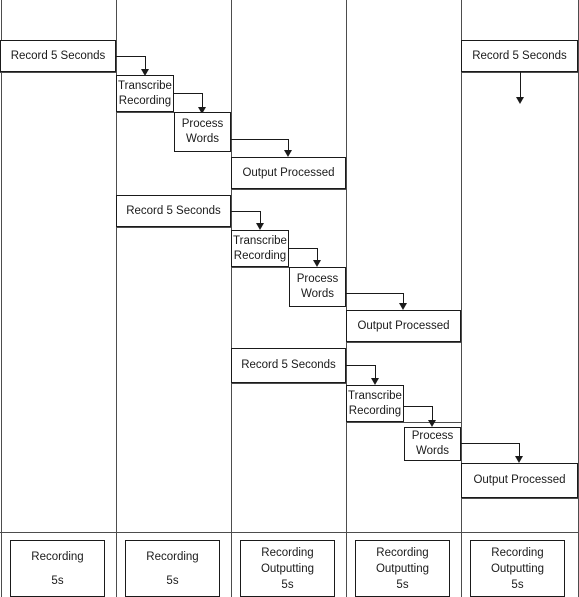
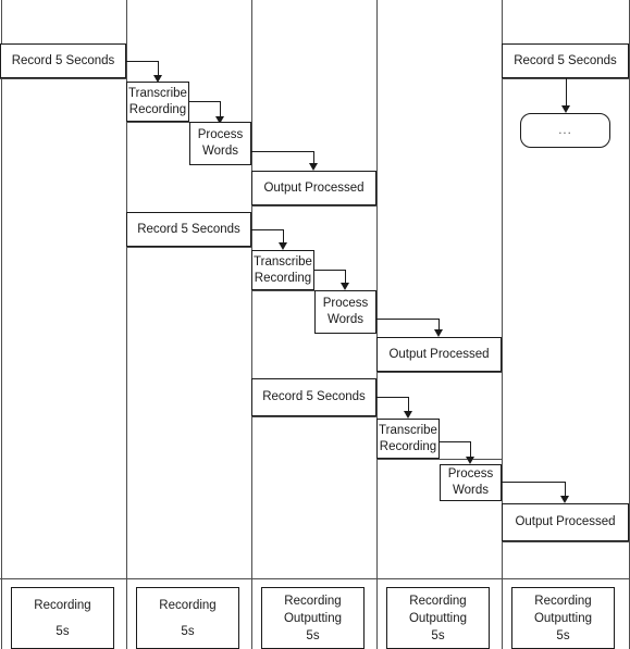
  Record 5 Seconds
  Transcribe
  Recording
  Process
  Words
  Output Processed
  Record 5 Seconds
  Transcribe
  Recording
  Process
  Words
  Output Processed
  Record 5 Seconds
  Transcribe
  Recording
  Process
  Words
  Output Processed
  Record 5 Seconds
+ ...
  Recording
  5s
  Recording
  5s
  Recording
  Outputting
  5s
  Recording
  Outputting
  5s
  Recording
  Outputting
  5s
